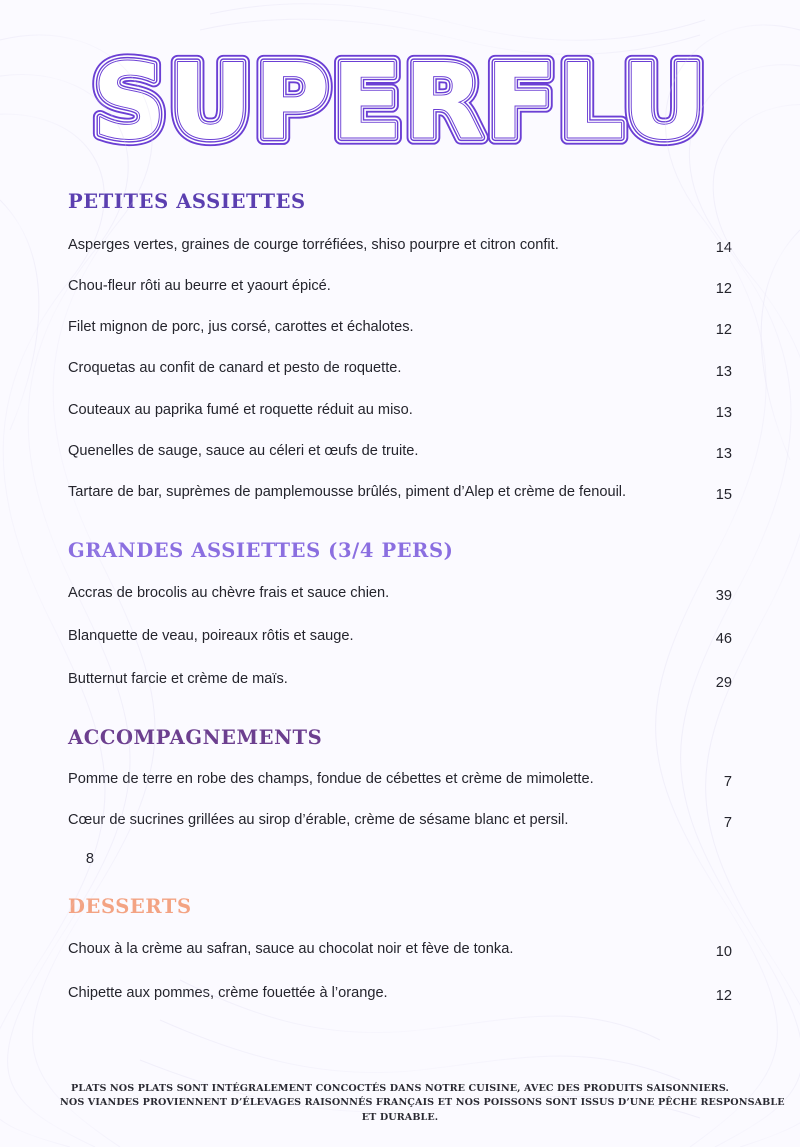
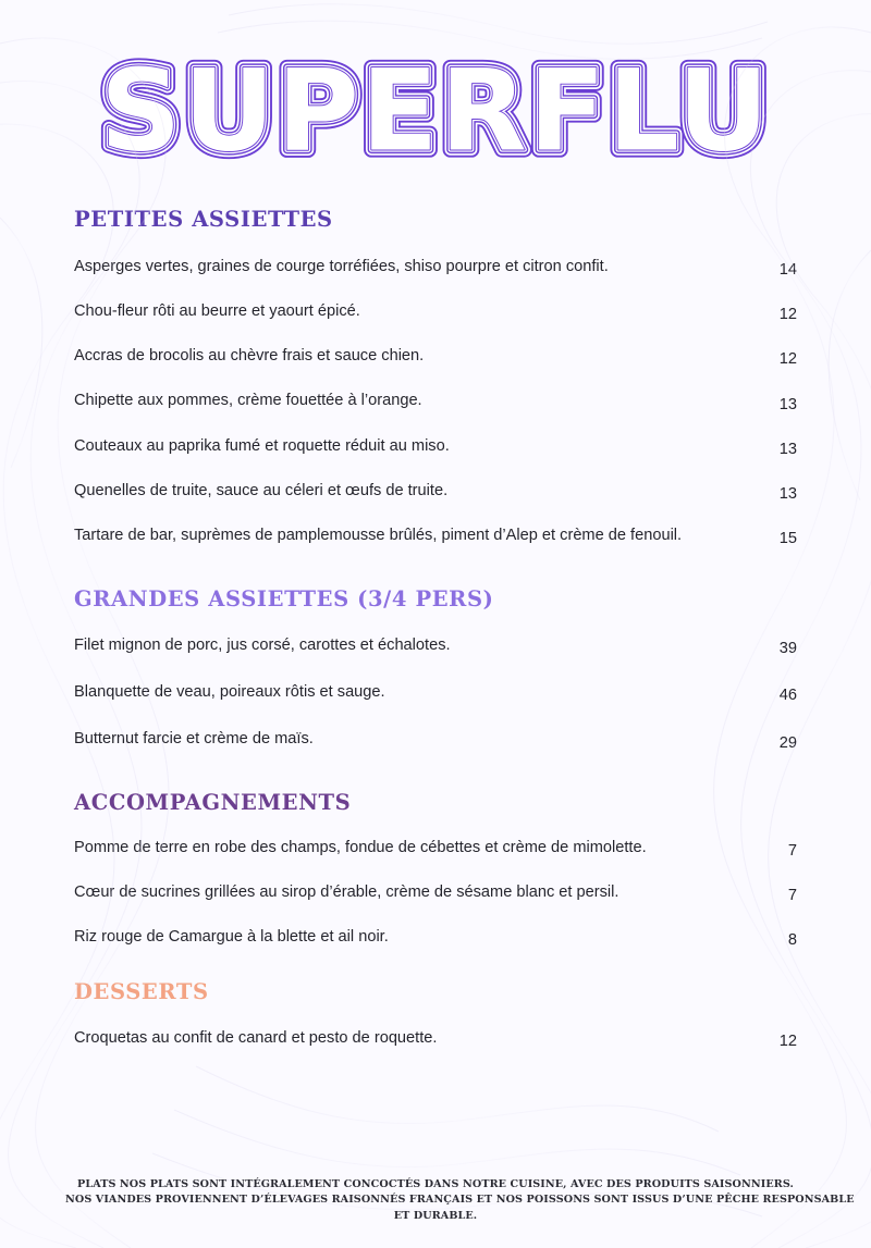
  SUPERFLU
  PETITES ASSIETTES
  Asperges vertes, graines de courge torréfiées, shiso pourpre et citron confit.
  14
  Chou-fleur rôti au beurre et yaourt épicé.
  12
- Filet mignon de porc, jus corsé, carottes et échalotes.
+ Accras de brocolis au chèvre frais et sauce chien.
  12
- Croquetas au confit de canard et pesto de roquette.
+ Chipette aux pommes, crème fouettée à l’orange.
  13
  Couteaux au paprika fumé et roquette réduit au miso.
  13
- Quenelles de sauge, sauce au céleri et œufs de truite.
+ Quenelles de truite, sauce au céleri et œufs de truite.
  13
  Tartare de bar, suprèmes de pamplemousse brûlés, piment d’Alep et crème de fenouil.
  15
  GRANDES ASSIETTES (3/4 PERS)
- Accras de brocolis au chèvre frais et sauce chien.
+ Filet mignon de porc, jus corsé, carottes et échalotes.
  39
  Blanquette de veau, poireaux rôtis et sauge.
  46
  Butternut farcie et crème de maïs.
  29
  ACCOMPAGNEMENTS
  Pomme de terre en robe des champs, fondue de cébettes et crème de mimolette.
  7
  Cœur de sucrines grillées au sirop d’érable, crème de sésame blanc et persil.
  7
+ Riz rouge de Camargue à la blette et ail noir.
  8
  DESSERTS
- Choux à la crème au safran, sauce au chocolat noir et fève de tonka.
- 10
- Chipette aux pommes, crème fouettée à l’orange.
+ Croquetas au confit de canard et pesto de roquette.
  12
  PLATS NOS PLATS SONT INTÉGRALEMENT CONCOCTÉS DANS NOTRE CUISINE, AVEC DES PRODUITS SAISONNIERS.
  NOS VIANDES PROVIENNENT D’ÉLEVAGES RAISONNÉS FRANÇAIS ET NOS POISSONS SONT ISSUS D’UNE PÊCHE RESPONSABLE
  ET DURABLE.
